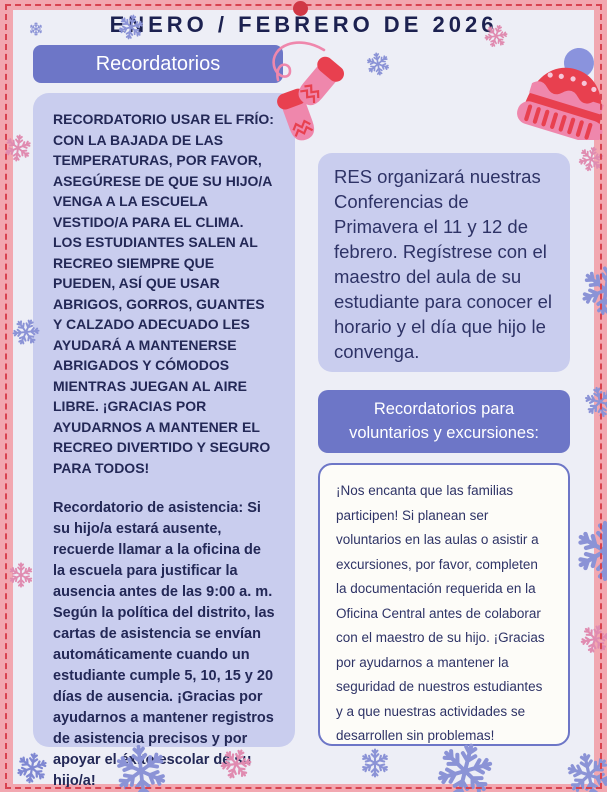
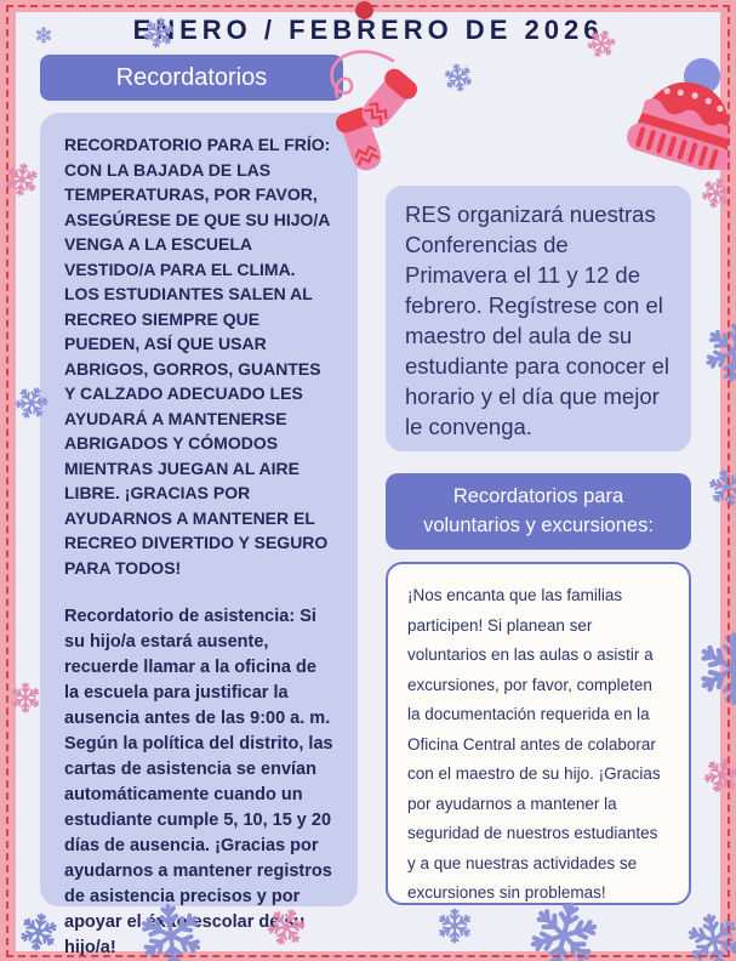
  EERO / FEBRERO DE 2026
  Recordatorios
- RECORDATORIO USAR EL FRÍO: CON LA BAJADA DE LAS TEMPERATURAS, POR FAVOR, ASEGÚRESE DE QUE SU HIJO/A VENGA A LA ESCUELA VESTIDO/A PARA EL CLIMA. LOS ESTUDIANTES SALEN AL RECREO SIEMPRE QUE PUEDEN, ASÍ QUE USAR ABRIGOS, GORROS, GUANTES Y CALZADO ADECUADO LES AYUDARÁ A MANTENERSE ABRIGADOS Y CÓMODOS MIENTRAS JUEGAN AL AIRE LIBRE. ¡GRACIAS POR AYUDARNOS A MANTENER EL RECREO DIVERTIDO Y SEGURO PARA TODOS!
+ RECORDATORIO PARA EL FRÍO: CON LA BAJADA DE LAS TEMPERATURAS, POR FAVOR, ASEGÚRESE DE QUE SU HIJO/A VENGA A LA ESCUELA VESTIDO/A PARA EL CLIMA. LOS ESTUDIANTES SALEN AL RECREO SIEMPRE QUE PUEDEN, ASÍ QUE USAR ABRIGOS, GORROS, GUANTES Y CALZADO ADECUADO LES AYUDARÁ A MANTENERSE ABRIGADOS Y CÓMODOS MIENTRAS JUEGAN AL AIRE LIBRE. ¡GRACIAS POR AYUDARNOS A MANTENER EL RECREO DIVERTIDO Y SEGURO PARA TODOS!
  Recordatorio de asistencia: Si su hijo/a estará ausente, recuerde llamar a la oficina de la escuela para justificar la ausencia antes de las 9:00 a. m. Según la política del distrito, las cartas de asistencia se envían automáticamente cuando un estudiante cumple 5, 10, 15 y 20 días de ausencia. ¡Gracias por ayudarnos a mantener registros de asistencia precisos y por apoyar elxscolar deu hijo/a!
- RES organizará nuestras Conferencias de Primavera el 11 y 12 de febrero. Regístrese con el maestro del aula de su estudiante para conocer el horario y el día que hijo le convenga.
+ RES organizará nuestras Conferencias de Primavera el 11 y 12 de febrero. Regístrese con el maestro del aula de su estudiante para conocer el horario y el día que mejor le convenga.
  Recordatorios para voluntarios y excursiones:
- ¡Nos encanta que las familias participen! Si planean ser voluntarios en las aulas o asistir a excursiones, por favor, completen la documentación requerida en la Oficina Central antes de colaborar con el maestro de su hijo. ¡Gracias por ayudarnos a mantener la seguridad de nuestros estudiantes y a que nuestras actividades se desarrollen sin problemas!
+ ¡Nos encanta que las familias participen! Si planean ser voluntarios en las aulas o asistir a excursiones, por favor, completen la documentación requerida en la Oficina Central antes de colaborar con el maestro de su hijo. ¡Gracias por ayudarnos a mantener la seguridad de nuestros estudiantes y a que nuestras actividades se excursiones sin problemas!
